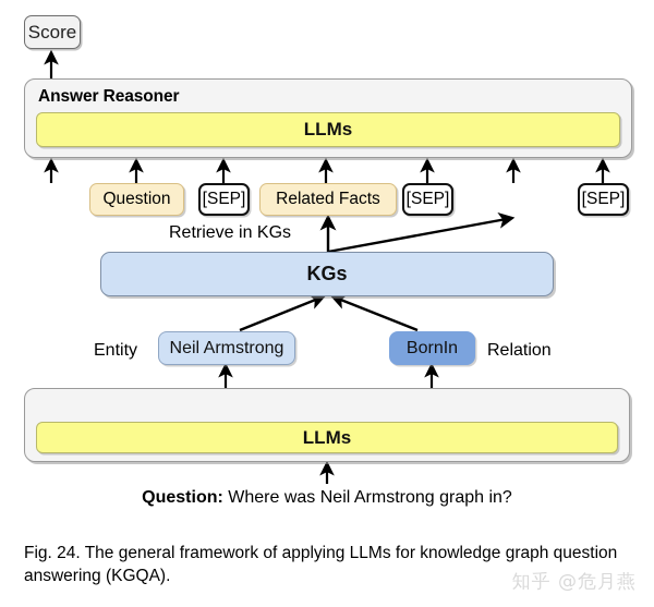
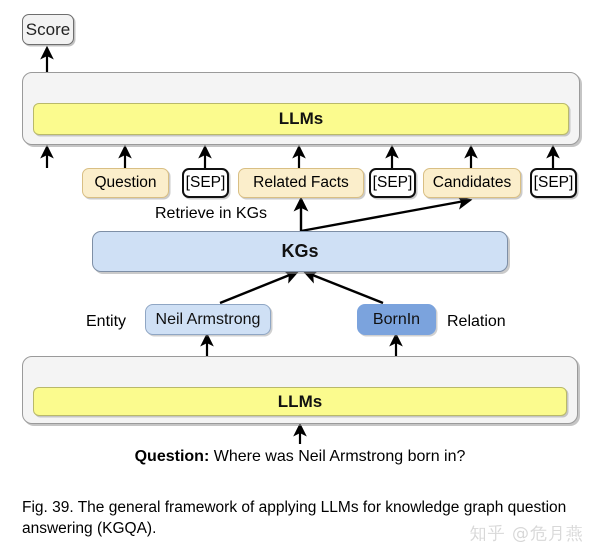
  Score
- Answer Reasoner
  LLMs
  Question
  [SEP]
  Related Facts
  [SEP]
+ Candidates
  [SEP]
  Retrieve in KGs
  KGs
  Entity
  Neil Armstrong
  BornIn
  Relation
  LLMs
- Question: Where was Neil Armstrong graph in?
+ Question: Where was Neil Armstrong born in?
- Fig. 24. The general framework of applying LLMs for knowledge graph question answering (KGQA).
+ Fig. 39. The general framework of applying LLMs for knowledge graph question answering (KGQA).
  知乎 @危月燕
